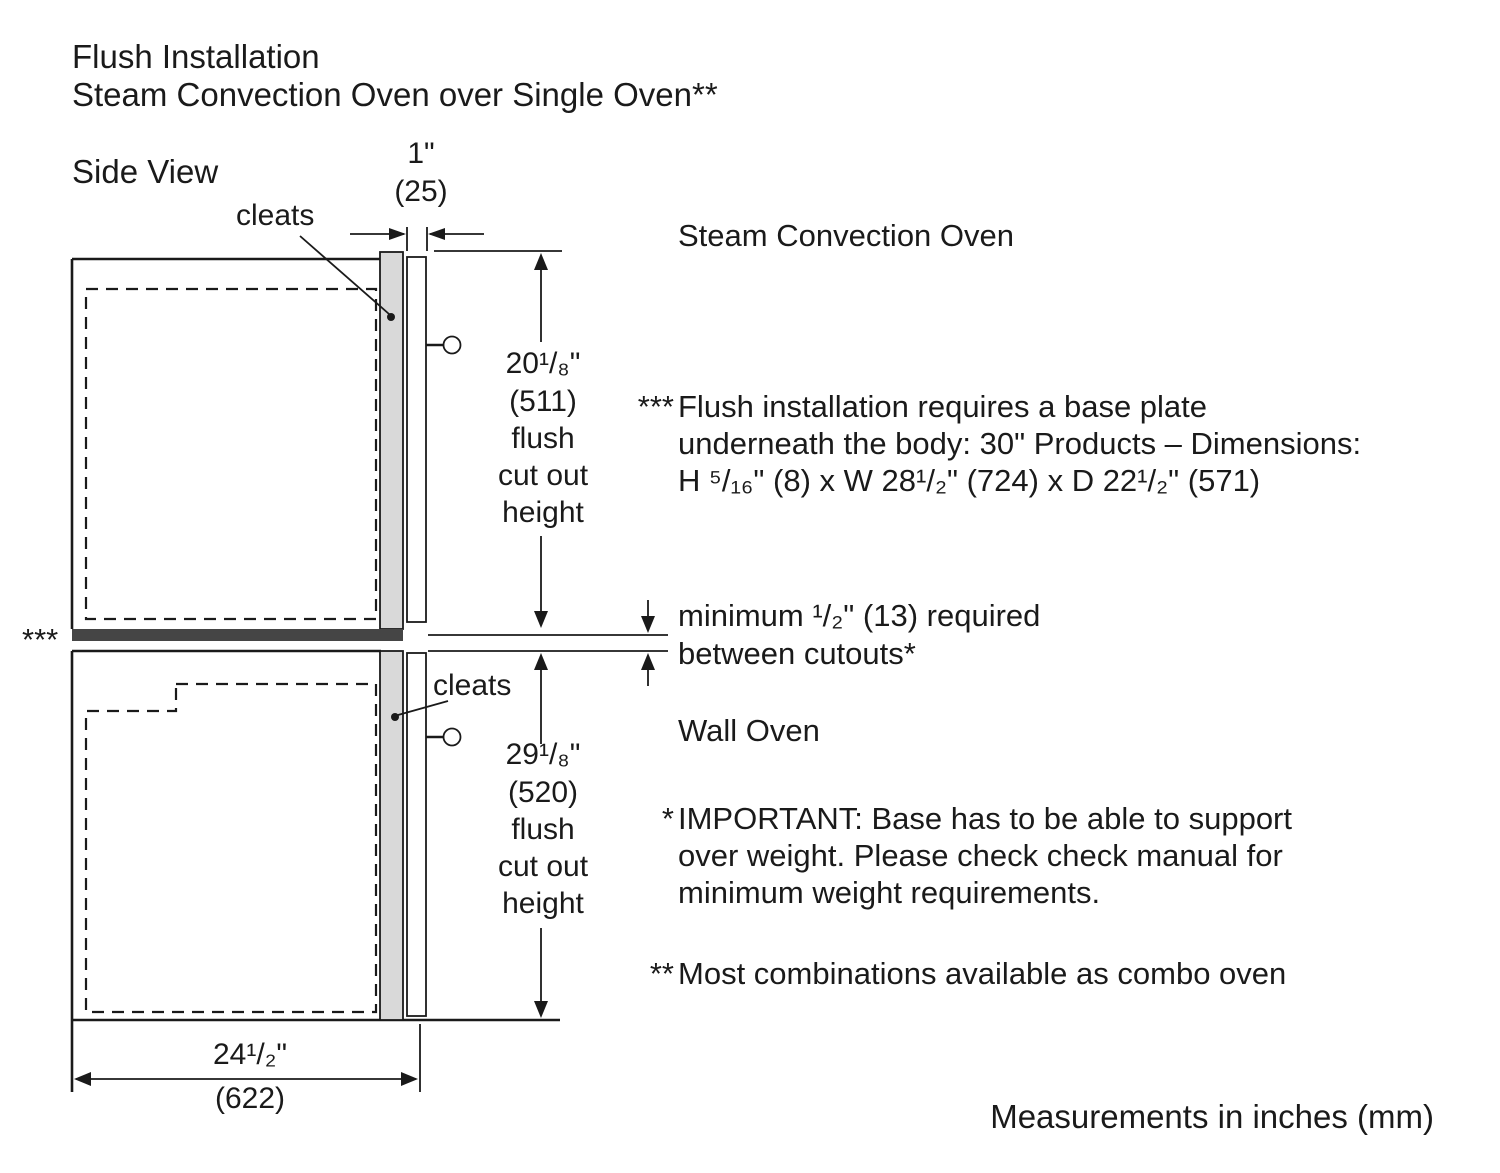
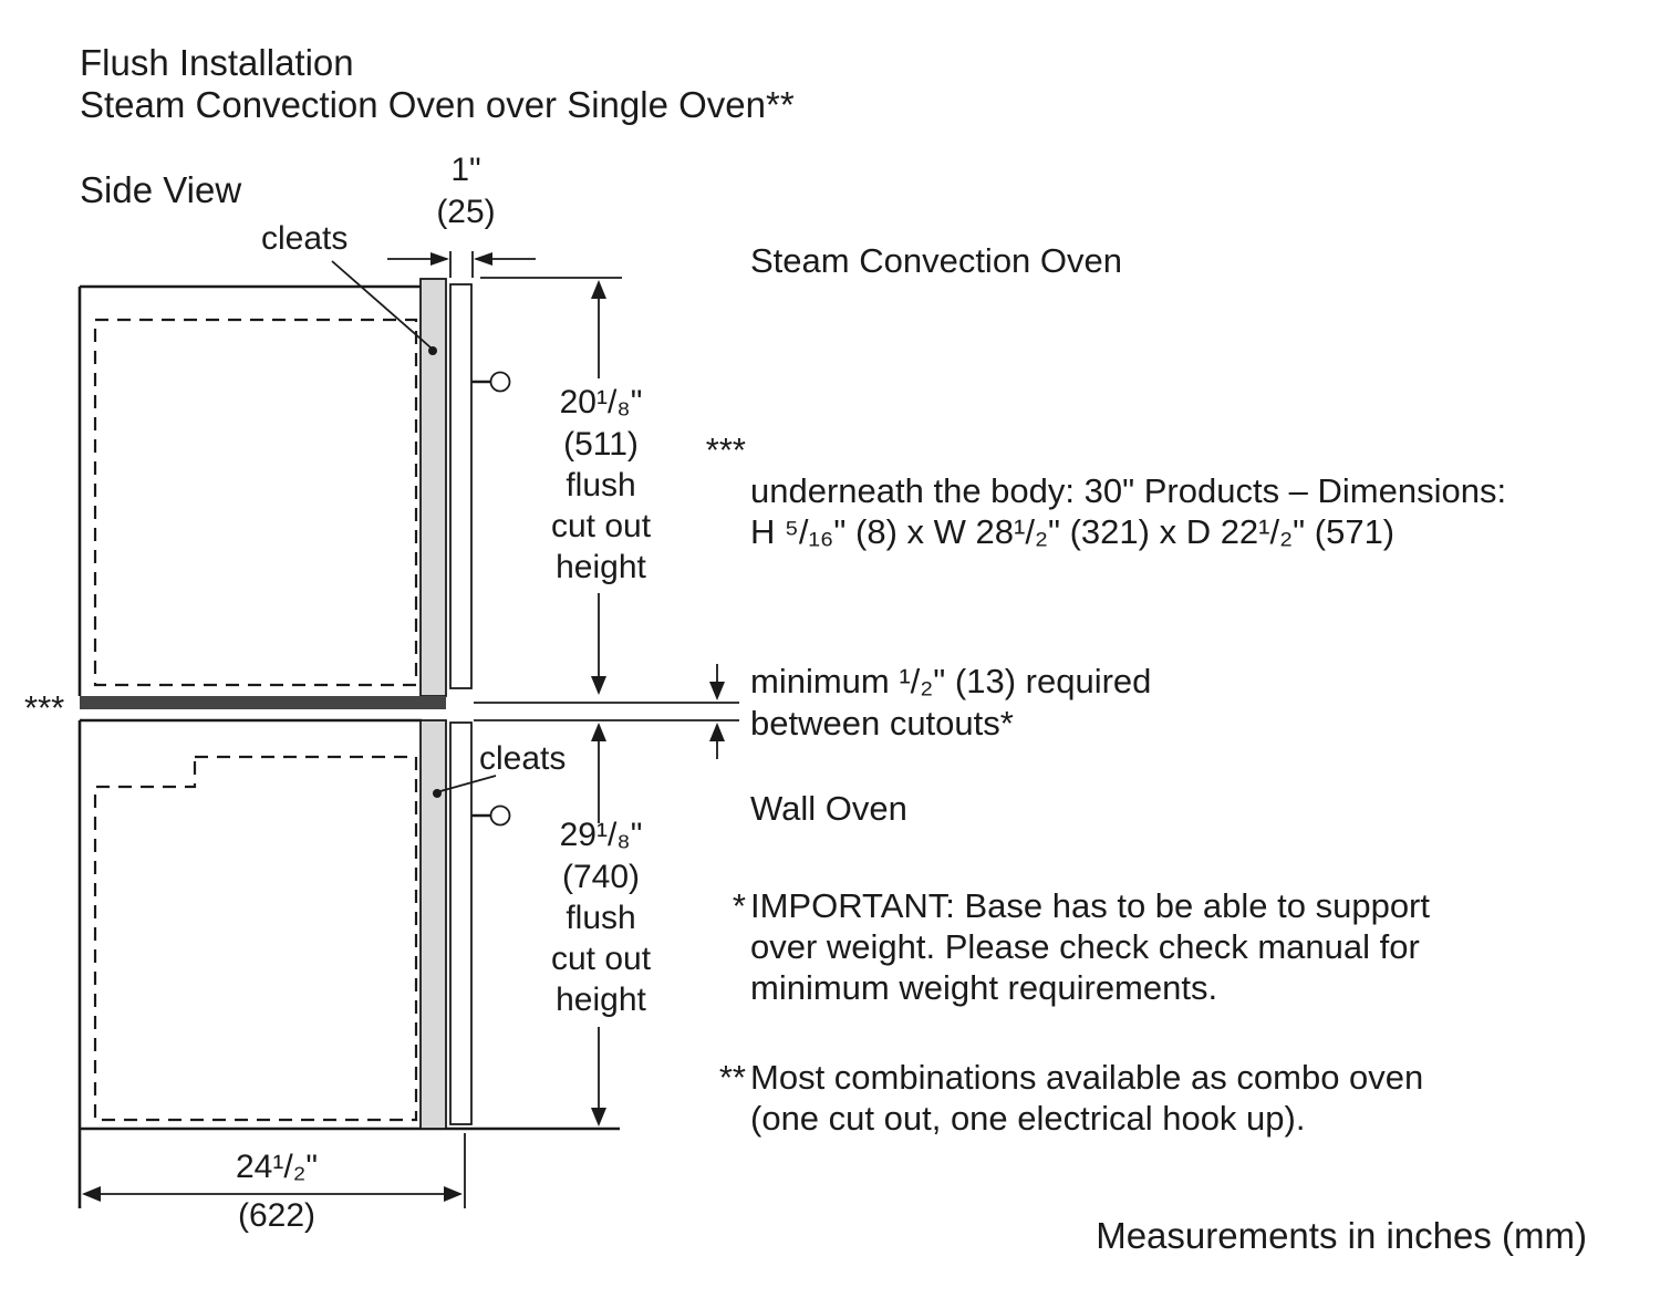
  Flush Installation
  Steam Convection Oven over Single Oven**
  Side View
  cleats
  ***
  cleats
  1"
  (25)
  20¹/₈"
  (511)
  flush
  cut out
  height
  minimum ¹/₂" (13) required
  between cutouts*
  29¹/₈"
- (520)
+ (740)
  flush
  cut out
  height
  24¹/₂"
  (622)
  Steam Convection Oven
  ***
- Flush installation requires a base plate
  underneath the body: 30" Products – Dimensions:
- H ⁵/₁₆" (8) x W 28¹/₂" (724) x D 22¹/₂" (571)
+ H ⁵/₁₆" (8) x W 28¹/₂" (321) x D 22¹/₂" (571)
  Wall Oven
  *
  IMPORTANT: Base has to be able to support
  over weight. Please check check manual for
  minimum weight requirements.
  **
  Most combinations available as combo oven
+ (one cut out, one electrical hook up).
  Measurements in inches (mm)
